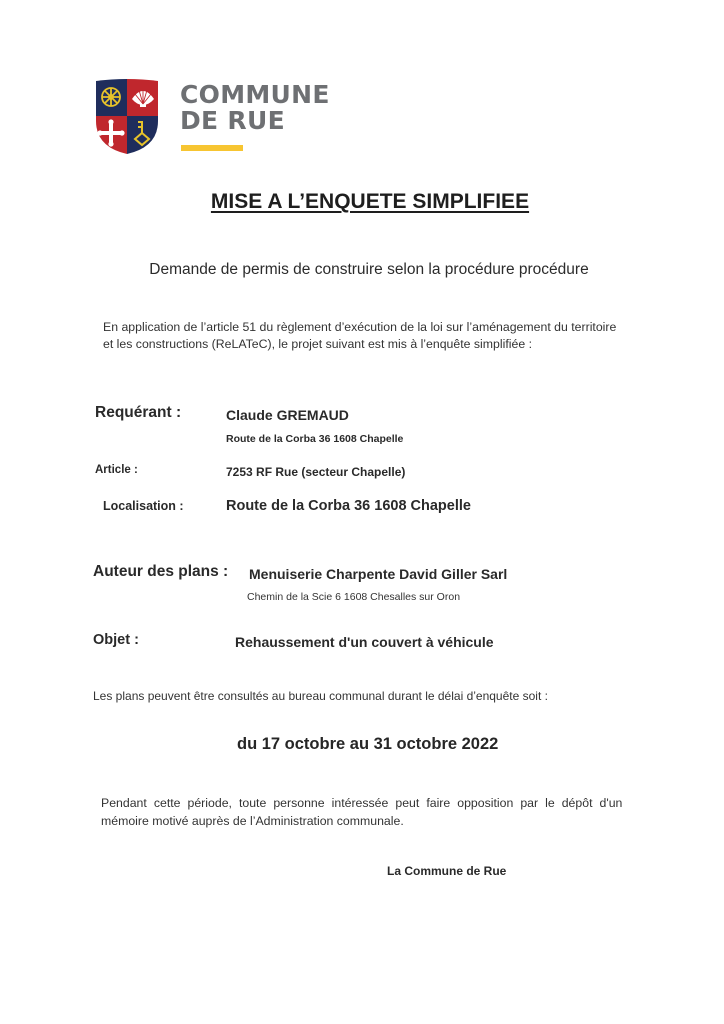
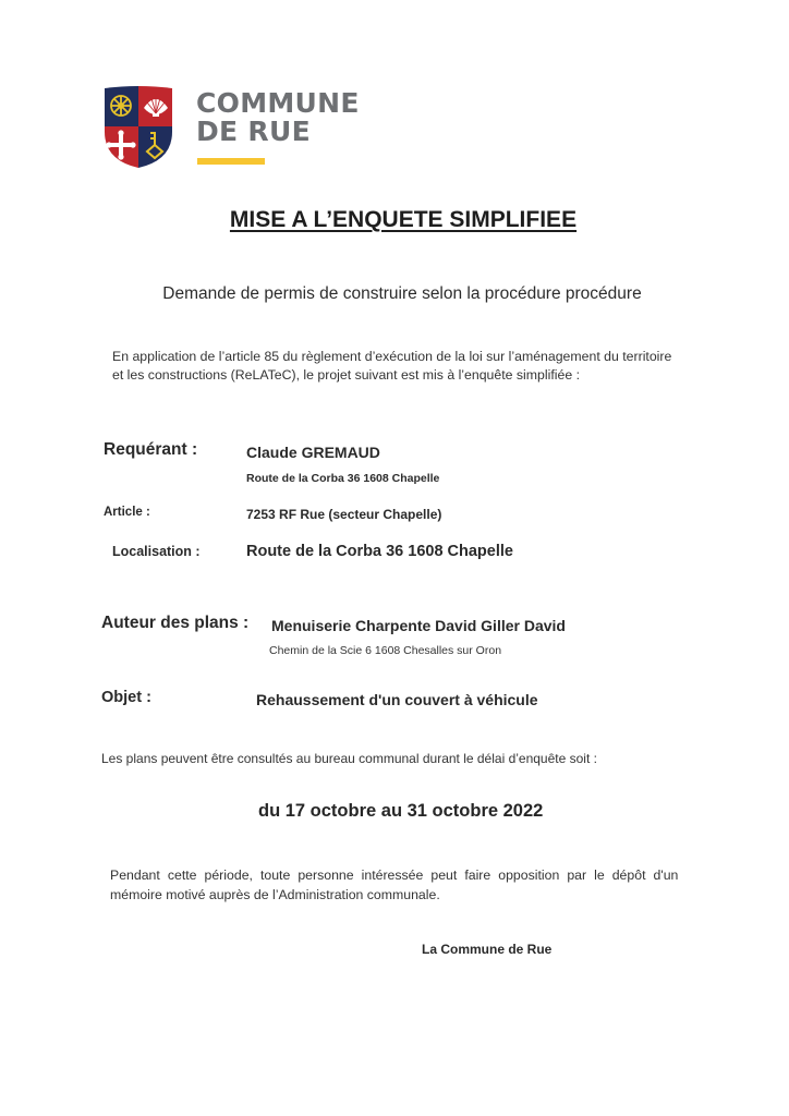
  COMMUNE
  DE RUE
  MISE A L’ENQUETE SIMPLIFIEE
  Demande de permis de construire selon la procédure procédure
- En application de l’article 51 du règlement d’exécution de la loi sur l’aménagement du territoire
+ En application de l’article 85 du règlement d’exécution de la loi sur l’aménagement du territoire
  et les constructions (ReLATeC), le projet suivant est mis à l’enquête simplifiée :
  Requérant :
  Claude GREMAUD
  Route de la Corba 36 1608 Chapelle
  Article :
  7253 RF Rue (secteur Chapelle)
  Localisation :
  Route de la Corba 36 1608 Chapelle
  Auteur des plans :
- Menuiserie Charpente David Giller Sarl
+ Menuiserie Charpente David Giller David
  Chemin de la Scie 6 1608 Chesalles sur Oron
  Objet :
  Rehaussement d'un couvert à véhicule
  Les plans peuvent être consultés au bureau communal durant le délai d’enquête soit :
  du 17 octobre au 31 octobre 2022
  Pendant cette période, toute personne intéressée peut faire opposition par le dépôt d'un
  mémoire motivé auprès de l’Administration communale.
  La Commune de Rue
